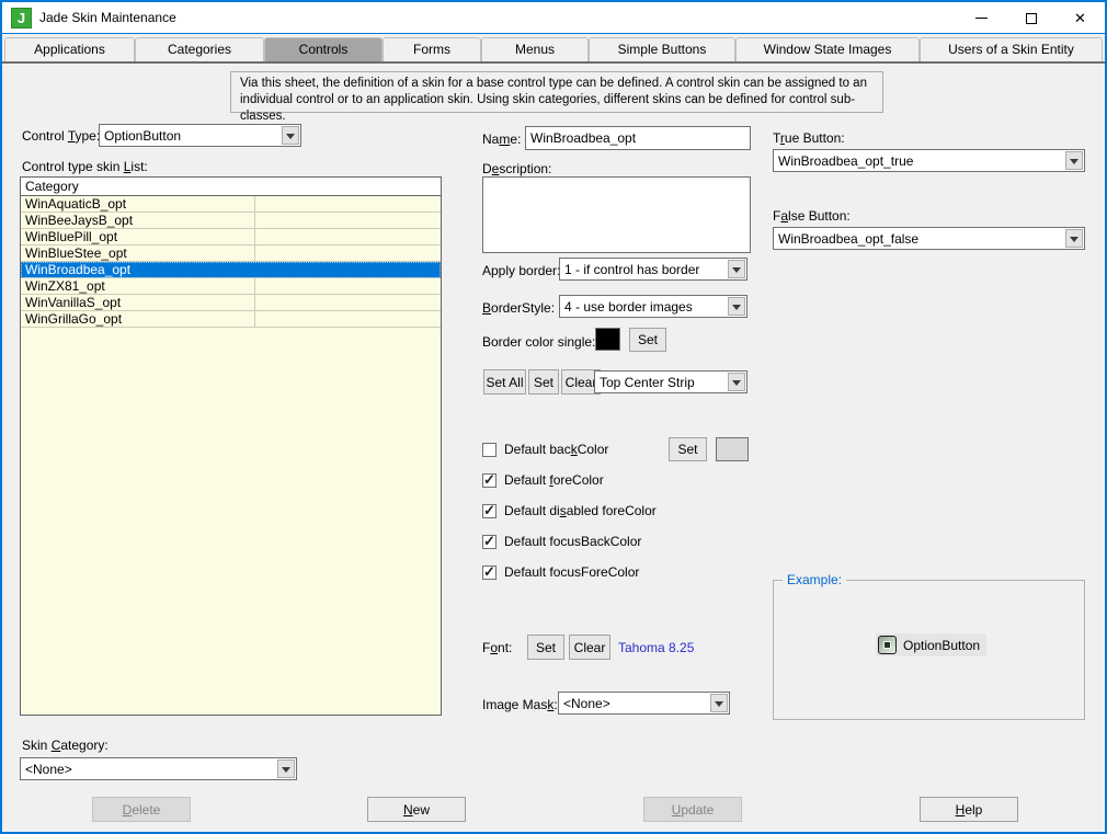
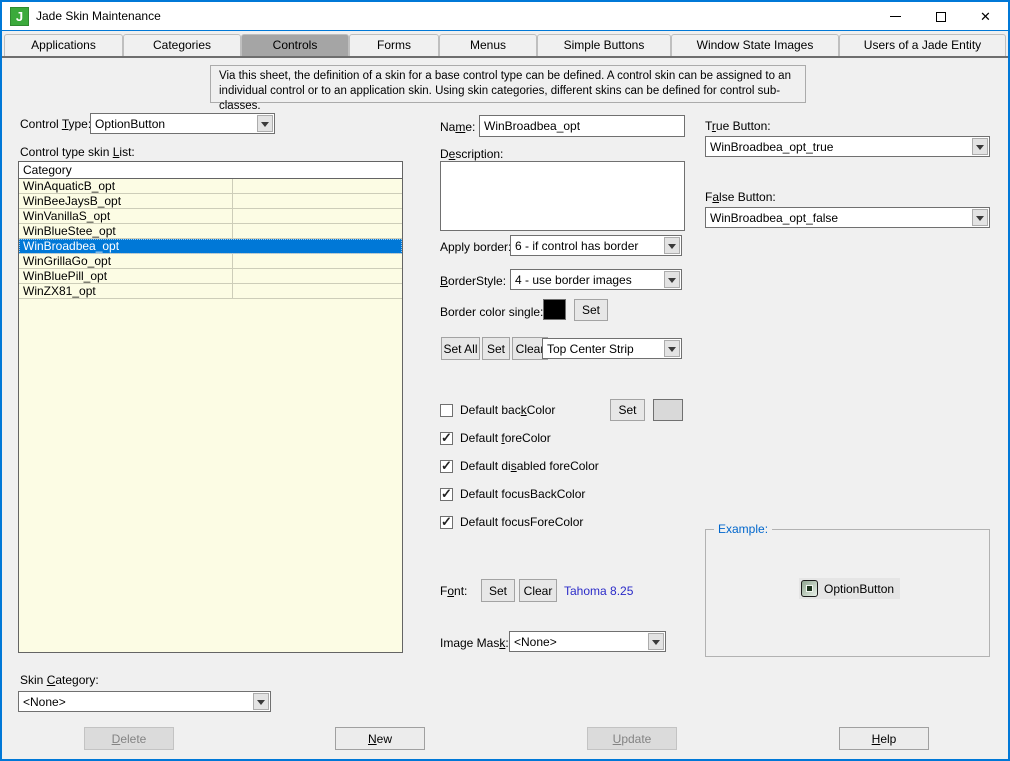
  J
  Jade Skin Maintenance
  ✕
  Applications
  Categories
  Controls
  Forms
  Menus
  Simple Buttons
  Window State Images
- Users of a Skin Entity
+ Users of a Jade Entity
  Via this sheet, the definition of a skin for a base control type can be defined. A control skin can be assigned to an
  individual control or to an application skin. Using skin categories, different skins can be defined for control sub-classes.
  Control Type
  OptionButton
  Control type skin List:
  Category
  WinAquaticB_opt
  WinBeeJaysB_opt
- WinBluePill_opt
+ WinVanillaS_opt
  WinBlueStee_opt
  WinBroadbea_opt
- WinZX81_opt
+ WinGrillaGo_opt
- WinVanillaS_opt
+ WinBluePill_opt
- WinGrillaGo_opt
+ WinZX81_opt
  Skin Category:
  <None>
  Name:
  WinBroadbea_opt
  Description:
  Apply border
- 1 - if control has border
+ 6 - if control has border
  BorderStyle:
  4 - use border images
  Border color single:
  Set
  Set All
  Set
  Clea
  Top Center Strip
  Default backColor
  ✓
  Default foreColor
  ✓
  Default disabled foreColor
  ✓
  Default focusBackColor
  ✓
  Default focusForeColor
  Set
  Font:
  Set
  Clear
  Tahoma 8.25
  Image Mask:
  <None>
  True Button:
  WinBroadbea_opt_true
  False Button:
  WinBroadbea_opt_false
  Example:
  OptionButton
  D
  elete
  N
  ew
  U
  pdate
  H
  elp
